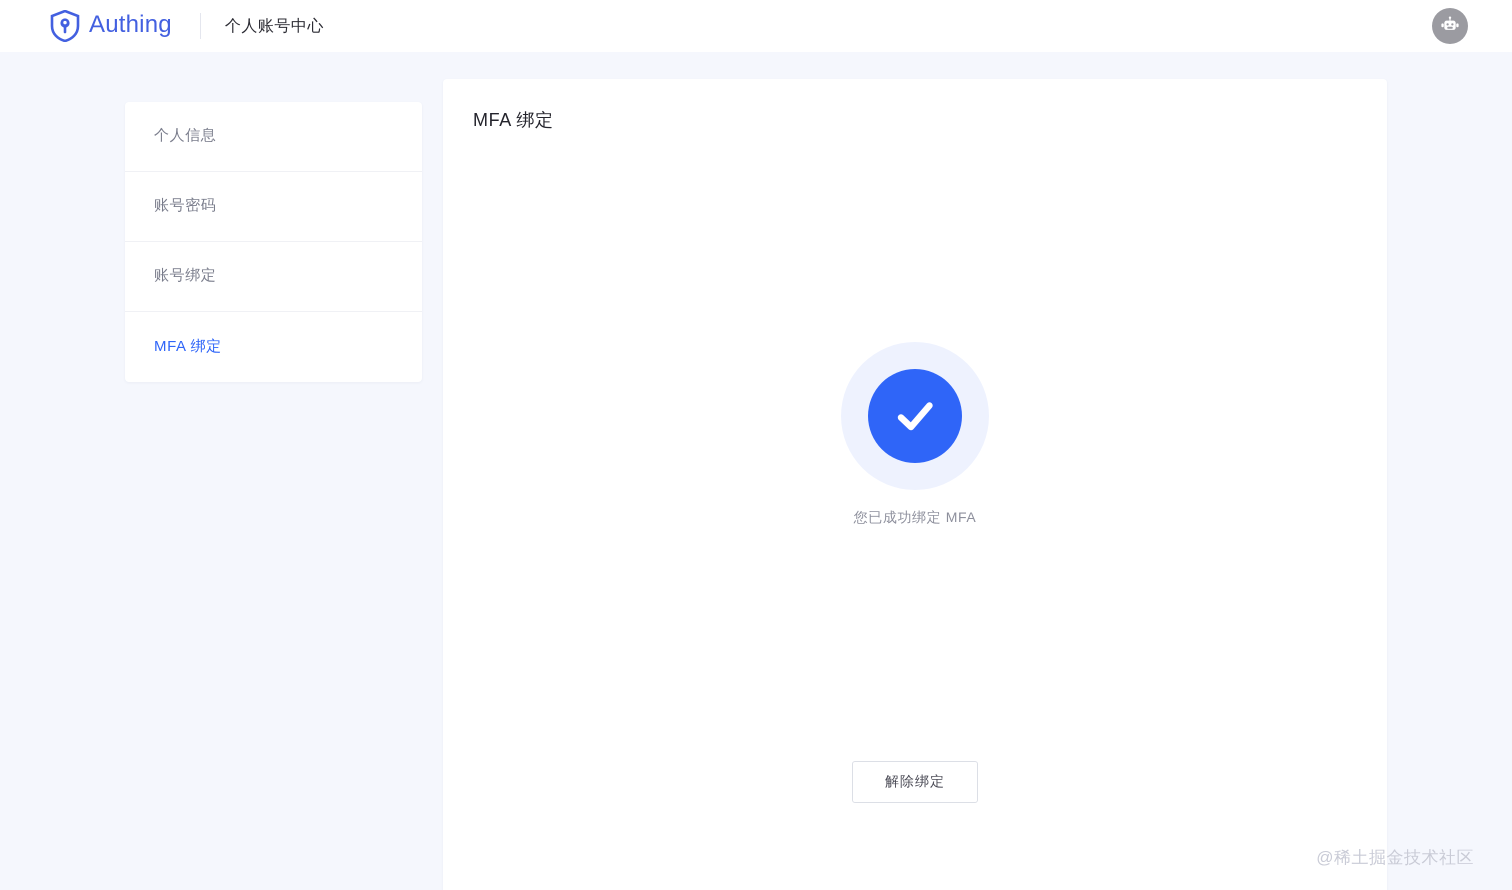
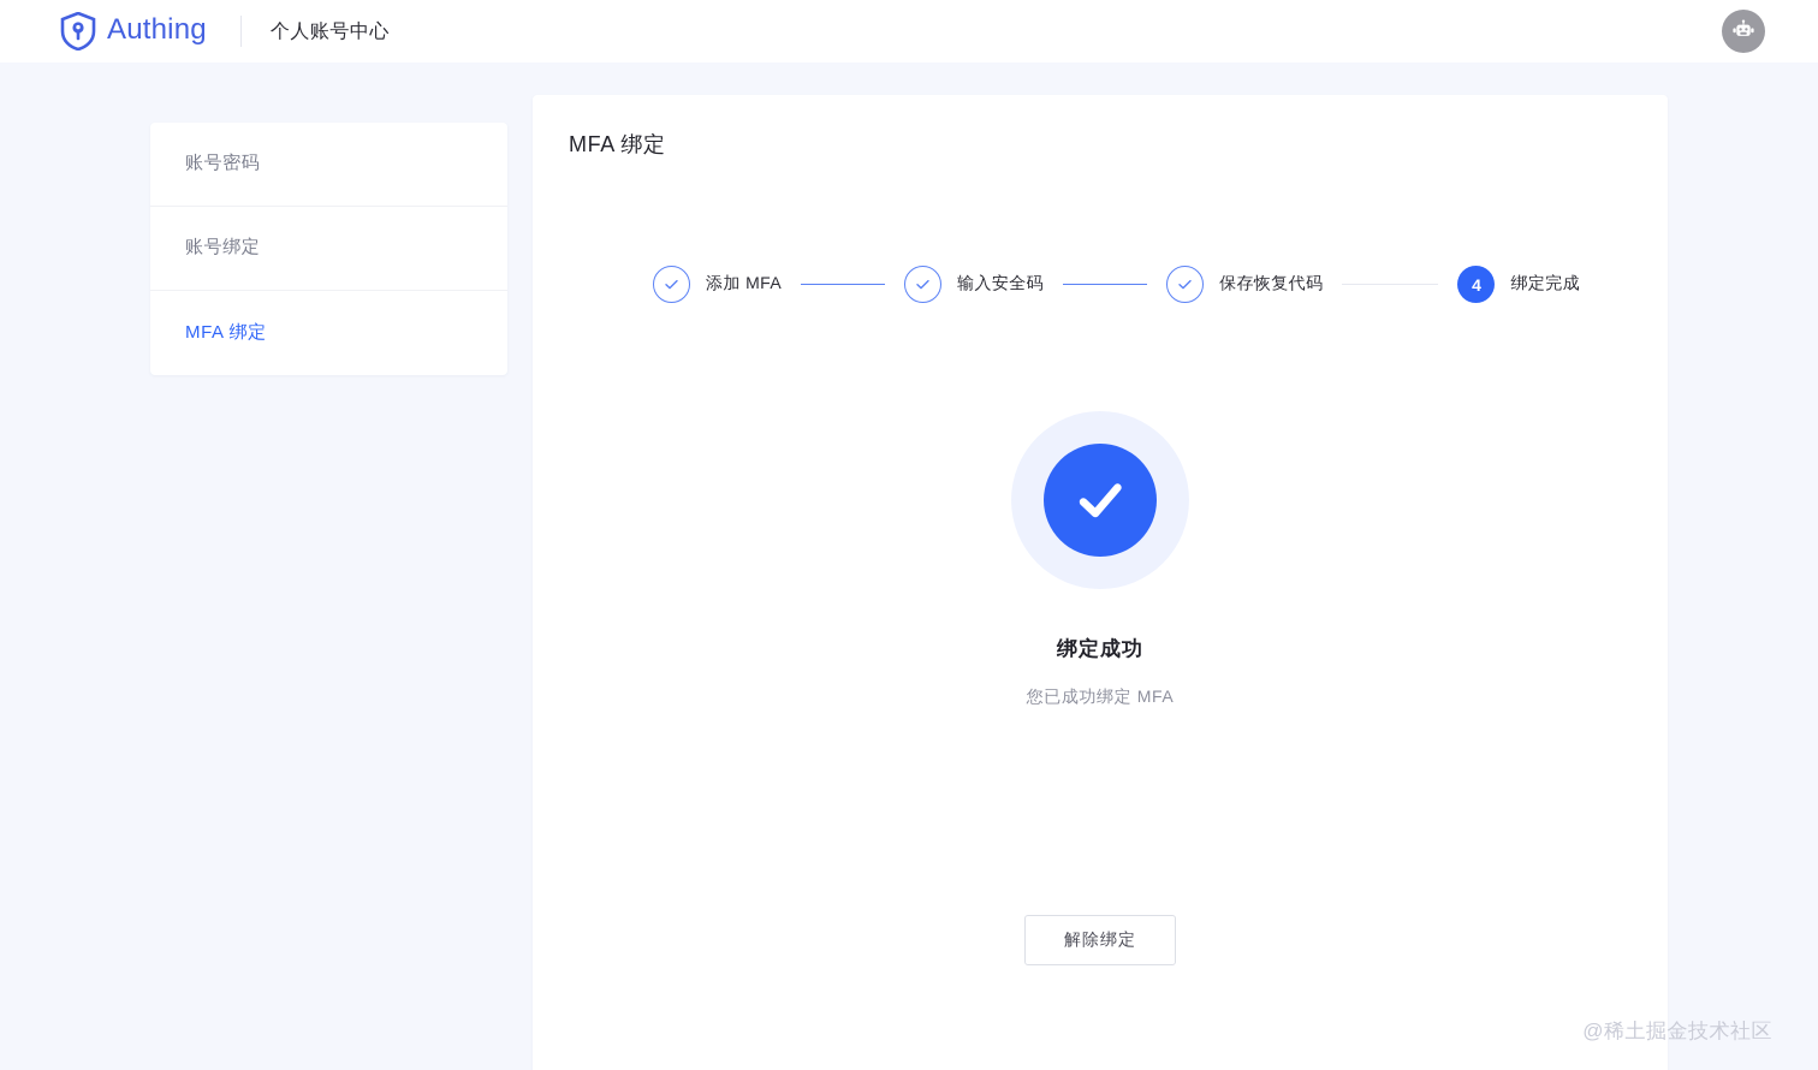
  Authing
  个人账号中心
- 个人信息
  账号密码
  账号绑定
  MFA 绑定
  MFA 绑定
+ 添加 MFA
+ 输入安全码
+ 保存恢复代码
+ 4
+ 绑定完成
+ 绑定成功
  您已成功绑定 MFA
  解除绑定
  @稀土掘金技术社区
